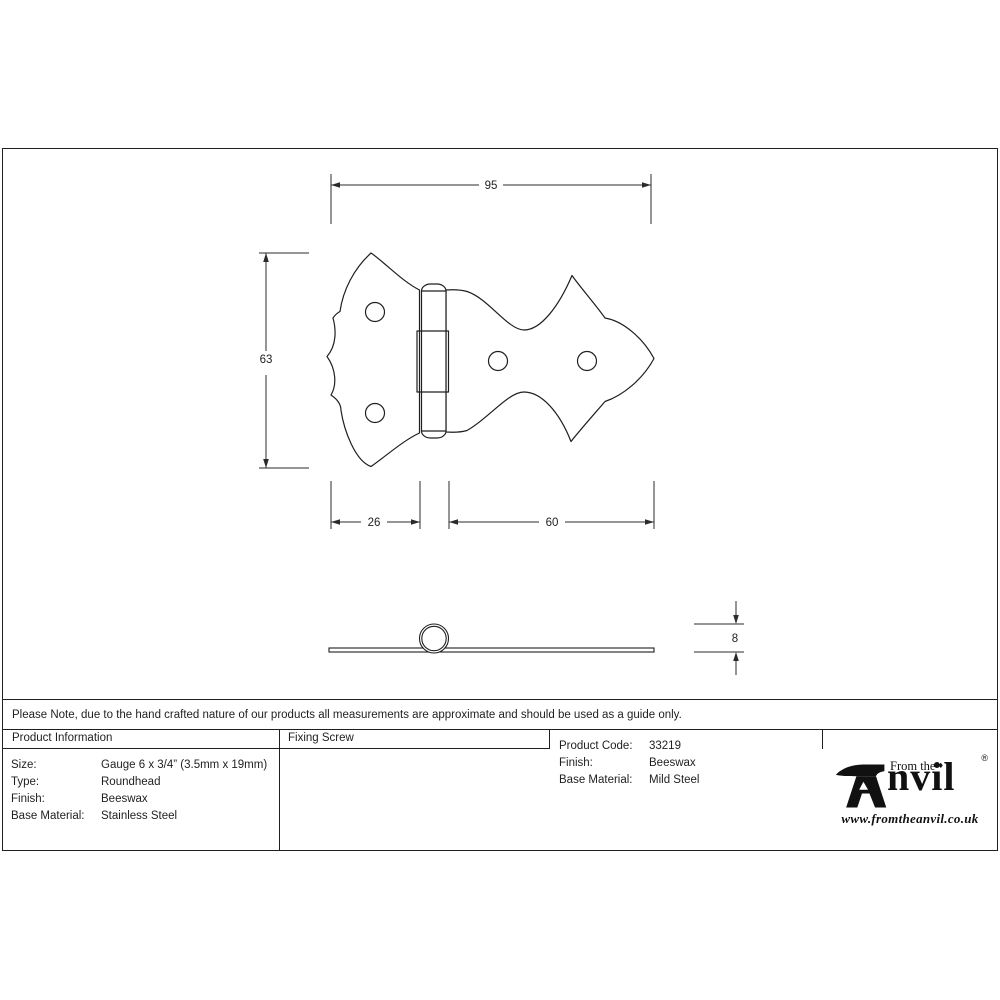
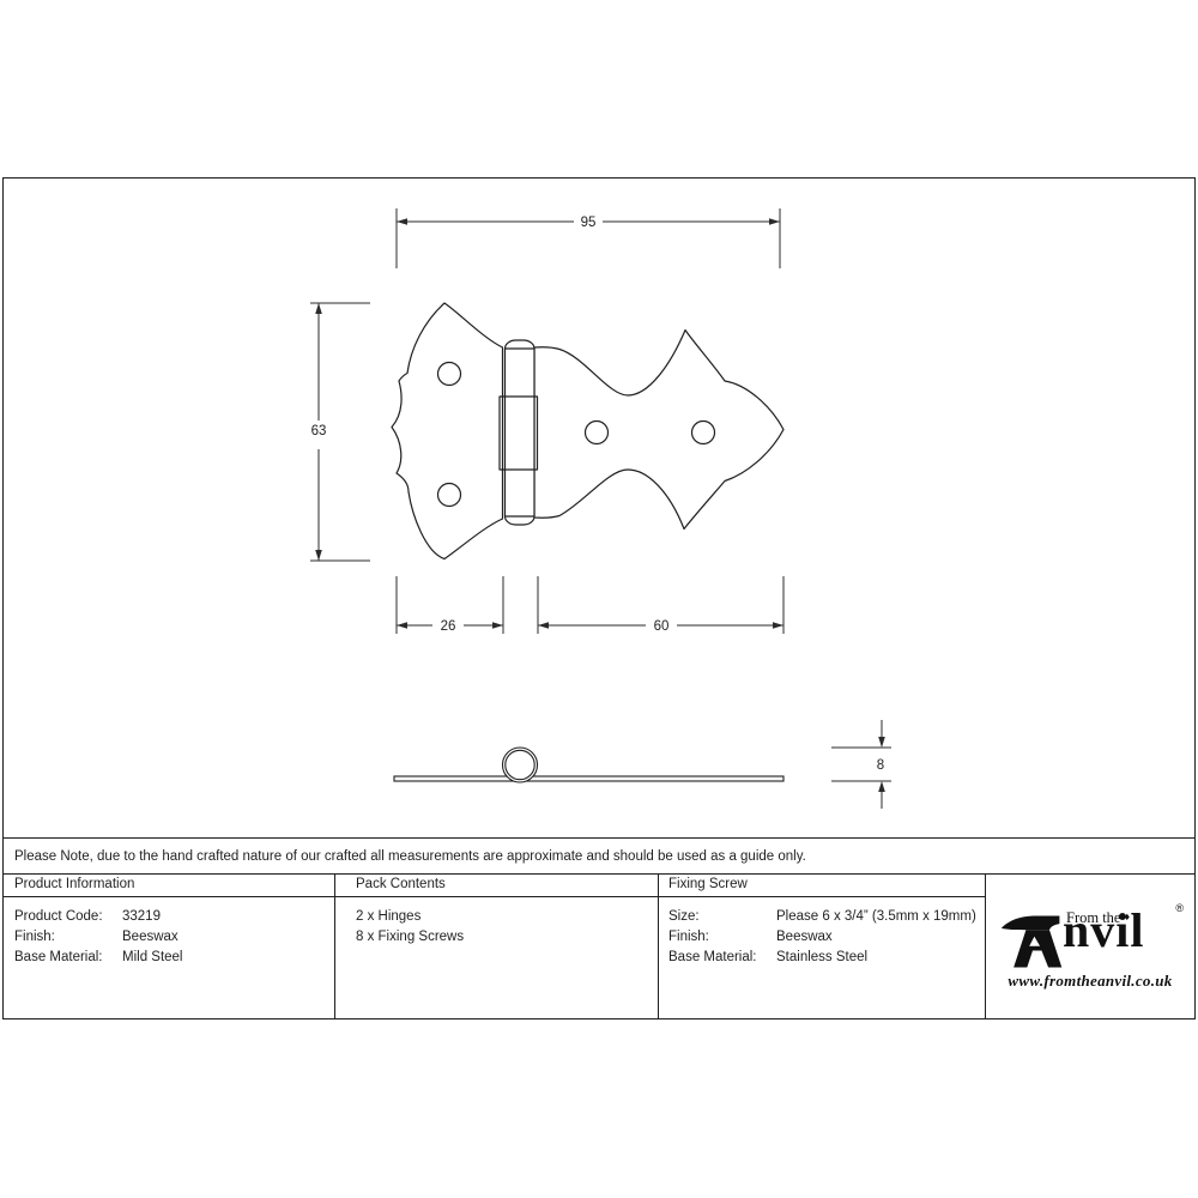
  95
  63
  26
  60
  8
- Please Note, due to the hand crafted nature of our products all measurements are approximate and should be used as a guide only.
+ Please Note, due to the hand crafted nature of our crafted all measurements are approximate and should be used as a guide only.
  Product Information
+ Pack Contents
  Fixing Screw
  From the ♦
  nvil
  ®
  www.fromtheanvil.co.uk
  Product Code:
  33219
  Finish:
  Beeswax
  Base Material:
  Mild Steel
+ 2 x Hinges
+ 8 x Fixing Screws
  Size:
- Gauge 6 x 3/4” (3.5mm x 19mm)
+ Please 6 x 3/4” (3.5mm x 19mm)
- Type:
- Roundhead
  Finish:
  Beeswax
  Base Material:
  Stainless Steel
